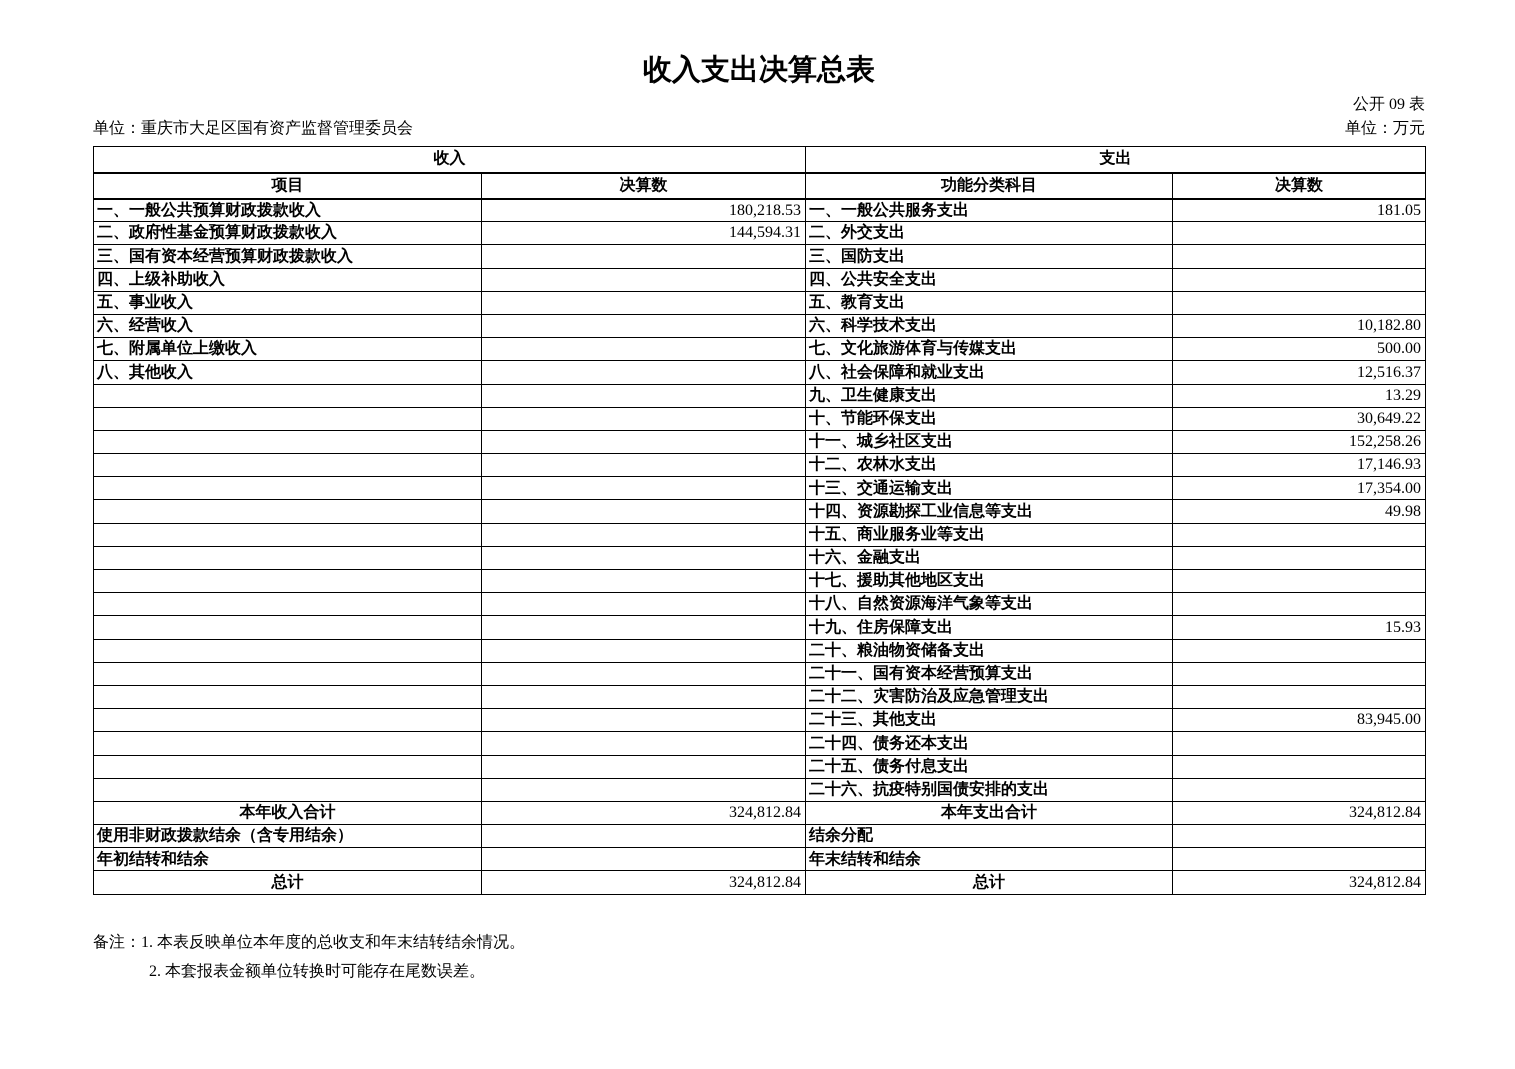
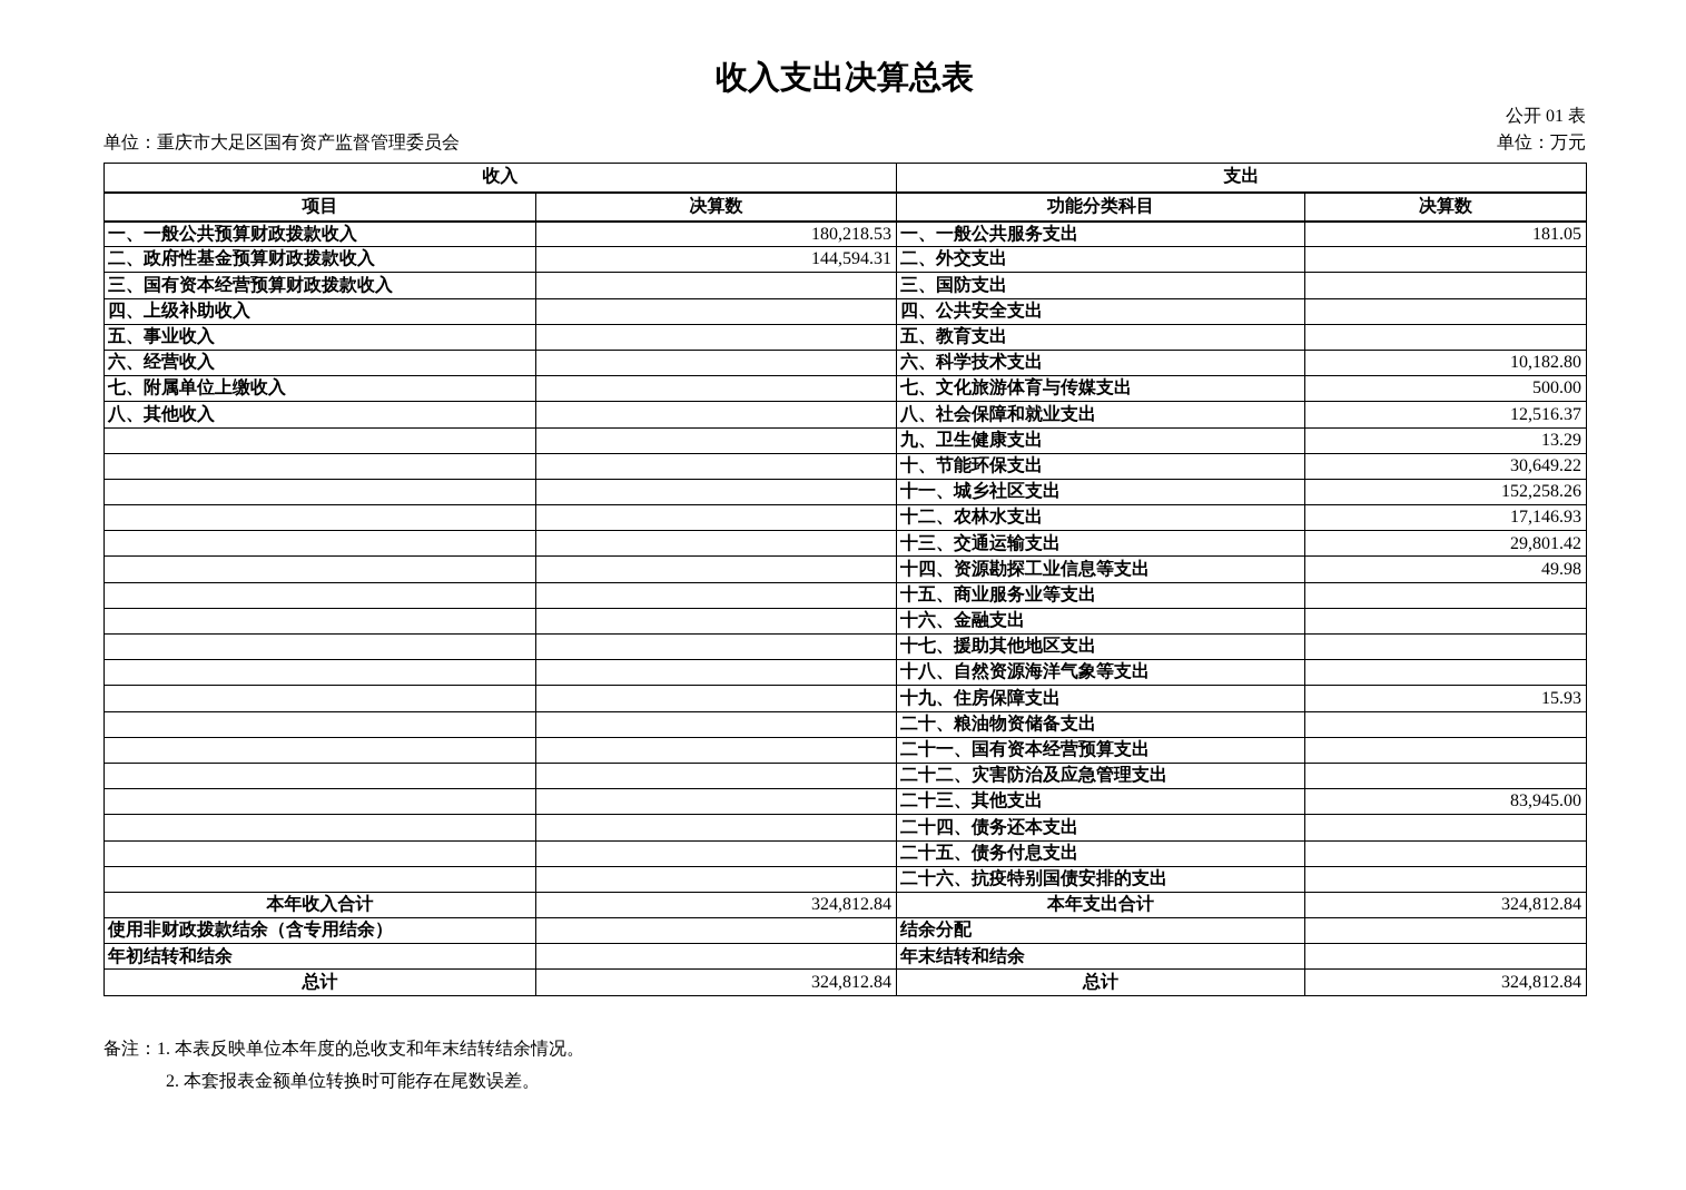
  收入支出决算总表
- 公开 09 表
+ 公开 01 表
  单位：重庆市大足区国有资产监督管理委员会
  单位：万元
  收入	支出
  项目	决算数	功能分类科目	决算数
  一、一般公共预算财政拨款收入	180,218.53	一、一般公共服务支出	181.05
  二、政府性基金预算财政拨款收入	144,594.31	二、外交支出
  三、国有资本经营预算财政拨款收入		三、国防支出
  四、上级补助收入		四、公共安全支出
  五、事业收入		五、教育支出
  六、经营收入		六、科学技术支出	10,182.80
  七、附属单位上缴收入		七、文化旅游体育与传媒支出	500.00
  八、其他收入		八、社会保障和就业支出	12,516.37
  		九、卫生健康支出	13.29
  		十、节能环保支出	30,649.22
  		十一、城乡社区支出	152,258.26
  		十二、农林水支出	17,146.93
- 		十三、交通运输支出	17,354.00
+ 		十三、交通运输支出	29,801.42
  		十四、资源勘探工业信息等支出	49.98
  		十五、商业服务业等支出
  		十六、金融支出
  		十七、援助其他地区支出
  		十八、自然资源海洋气象等支出
  		十九、住房保障支出	15.93
  		二十、粮油物资储备支出
  		二十一、国有资本经营预算支出
  		二十二、灾害防治及应急管理支出
  		二十三、其他支出	83,945.00
  		二十四、债务还本支出
  		二十五、债务付息支出
  		二十六、抗疫特别国债安排的支出
  本年收入合计	324,812.84	本年支出合计	324,812.84
  使用非财政拨款结余（含专用结余）		结余分配
  年初结转和结余		年末结转和结余
  总计	324,812.84	总计	324,812.84
  备注：1. 本表反映单位本年度的总收支和年末结转结余情况。
  2. 本套报表金额单位转换时可能存在尾数误差。
